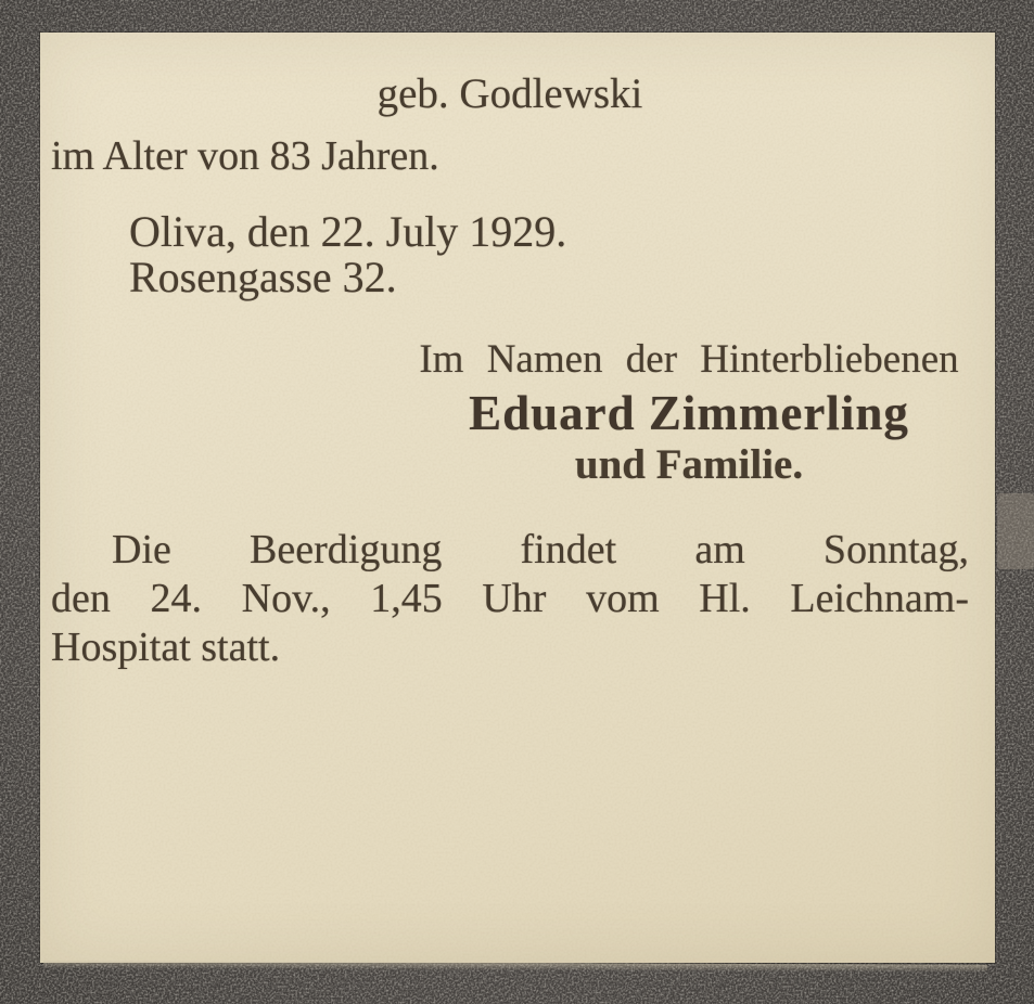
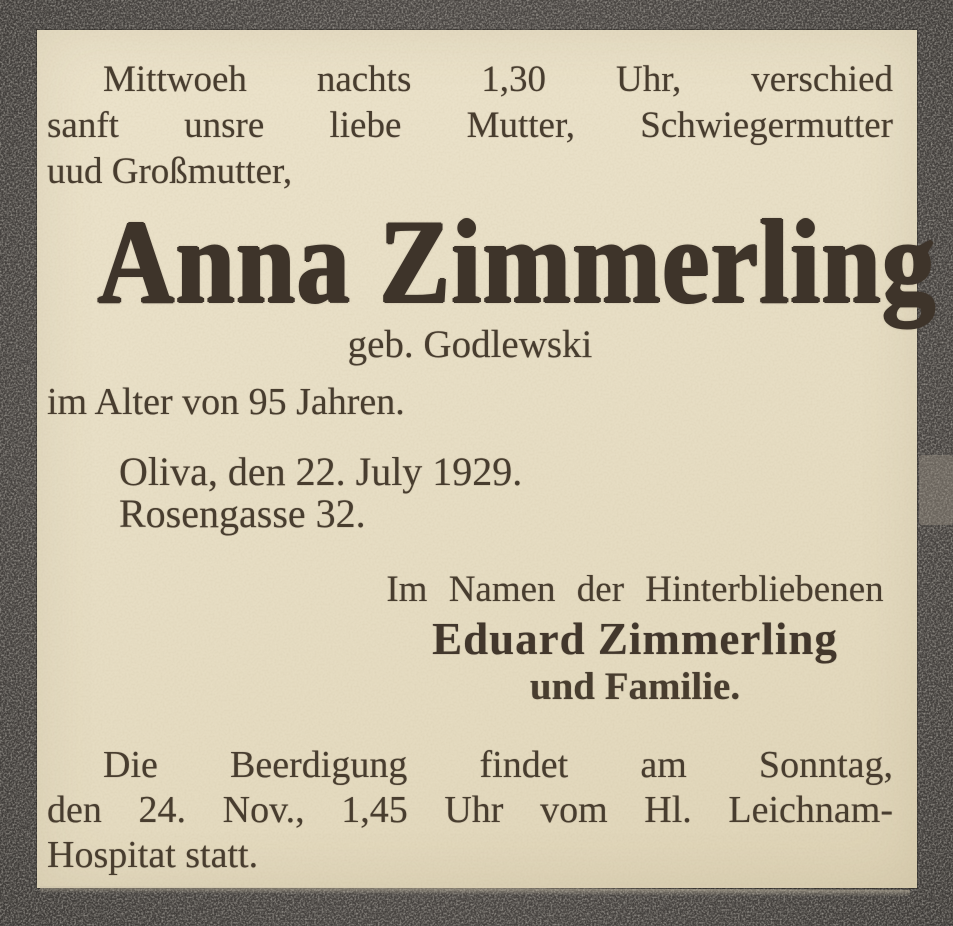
+ Mittwoeh nachts 1,30 Uhr, verschied
+ sanft unsre liebe Mutter, Schwiegermutter
+ uud Großmutter,
+ Anna Zimmerling
  geb. Godlewski
- im Alter von 83 Jahren.
+ im Alter von 95 Jahren.
  Oliva, den 22. July 1929.
  Rosengasse 32.
  Im Namen der Hinterbliebenen
  Eduard Zimmerling
  und Familie.
  Die Beerdigung findet am Sonntag,
  den 24. Nov., 1,45 Uhr vom Hl. Leichnam-
  Hospitat statt.
